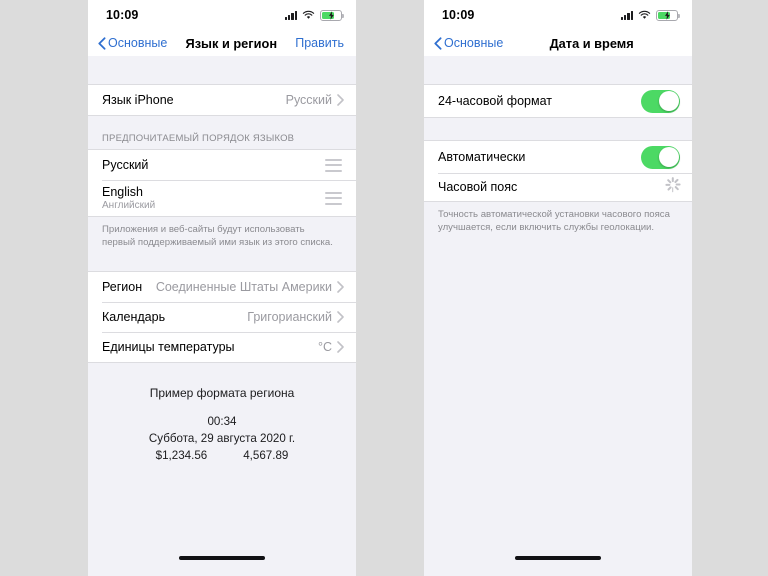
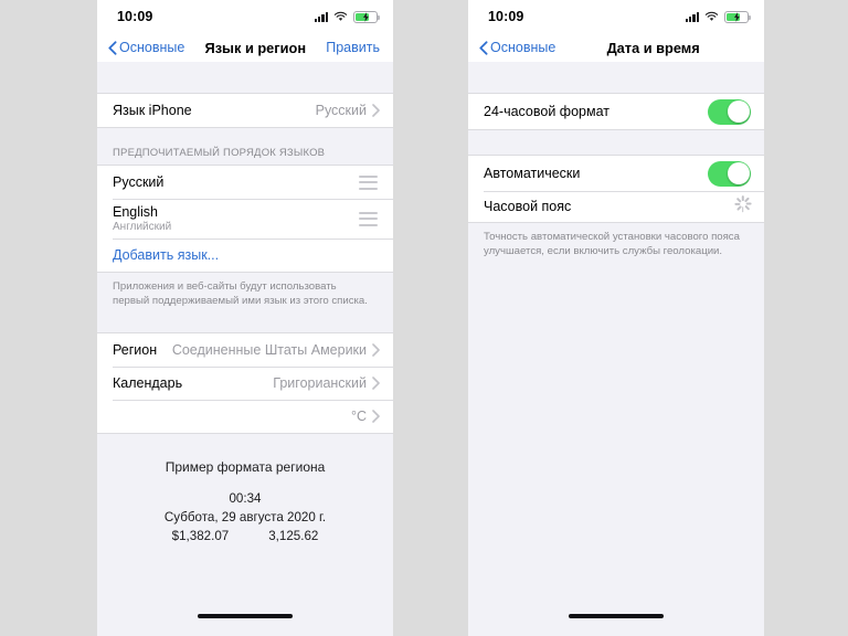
  10:09
  Основные
  Язык и регион
  Править
  Язык iPhone
  Русский
  ПРЕДПОЧИТАЕМЫЙ ПОРЯДОК ЯЗЫКОВ
  Русский
  English
  Английский
+ Добавить язык...
  Приложения и веб-сайты будут использовать первый поддерживаемый ими язык из этого списка.
  Регион
  Соединенные Штаты Америки
  Календарь
  Григорианский
- Единицы температуры
  °C
  Пример формата региона
  00:34
  Суббота, 29 августа 2020 г.
- $1,234.56
+ $1,382.07
- 4,567.89
+ 3,125.62
  10:09
  Основные
  Дата и время
  24-часовой формат
  Автоматически
  Часовой пояс
  Точность автоматической установки часового пояса улучшается, если включить службы геолокации.
